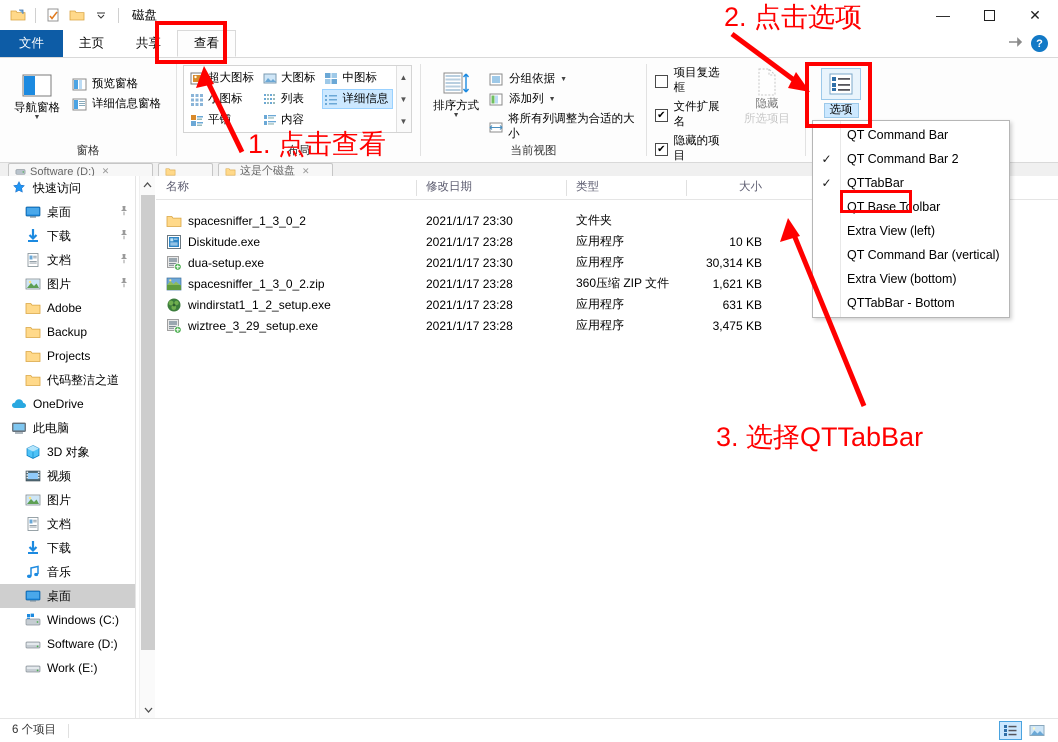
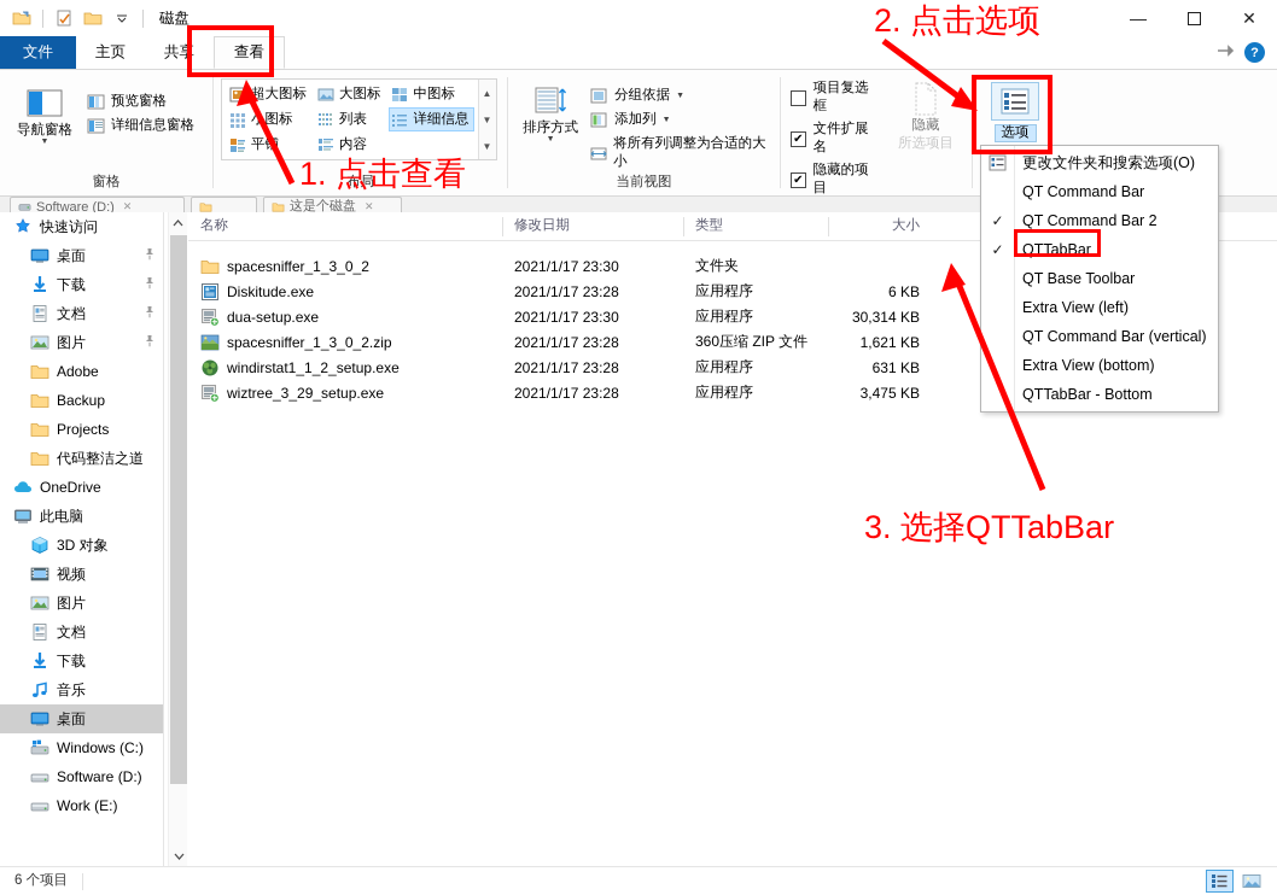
  磁盘
  —
  ✕
  文件
  主页
  共享
  查看
  ?
  导航窗格
  预览窗格
  详细信息窗格
  窗格
  超大图标
  大图标
  中图标
  列表
  详细信息
  内容
  ▲
  ▼
  ▼
  布局
  排序方式
  分组依据
  添加列
  将所有列调整为合适的大小
  当前视图
  项目复选框
  ✔
  文件扩展名
  ✔
  隐藏的项目
  隐藏
  所选项目
  选项
  Software (D:)
  ✕
  这是个磁盘
  ✕
  快速访问
  桌面
  下载
  文档
  图片
  Adobe
  Backup
  Projects
  代码整洁之道
  OneDrive
  此电脑
  3D 对象
  视频
  图片
  文档
  下载
  音乐
  桌面
  Windows (C:)
  Software (D:)
  Work (E:)
  名称
  修改日期
  类型
  大小
  spacesniffer_1_3_0_2
  2021/1/17 23:30
  文件夹
  Diskitude.exe
  2021/1/17 23:28
  应用程序
- 10 KB
+ 6 KB
  dua-setup.exe
  2021/1/17 23:30
  应用程序
  30,314 KB
  spacesniffer_1_3_0_2.zip
  2021/1/17 23:28
  360压缩 ZIP 文件
  1,621 KB
  windirstat1_1_2_setup.exe
  2021/1/17 23:28
  应用程序
  631 KB
  wiztree_3_29_setup.exe
  2021/1/17 23:28
  应用程序
  3,475 KB
  6 个项目
+ 更改文件夹和搜索选项(O)
  QT Command Bar
  ✓
  QT Command Bar 2
  ✓
  QTTabBar
  QT Base Toolbar
  Extra View (left)
  QT Command Bar (vertical)
  Extra View (bottom)
  QTTabBar - Bottom
  1. 点击查看
  2. 点击选项
  3. 选择QTTabBar
